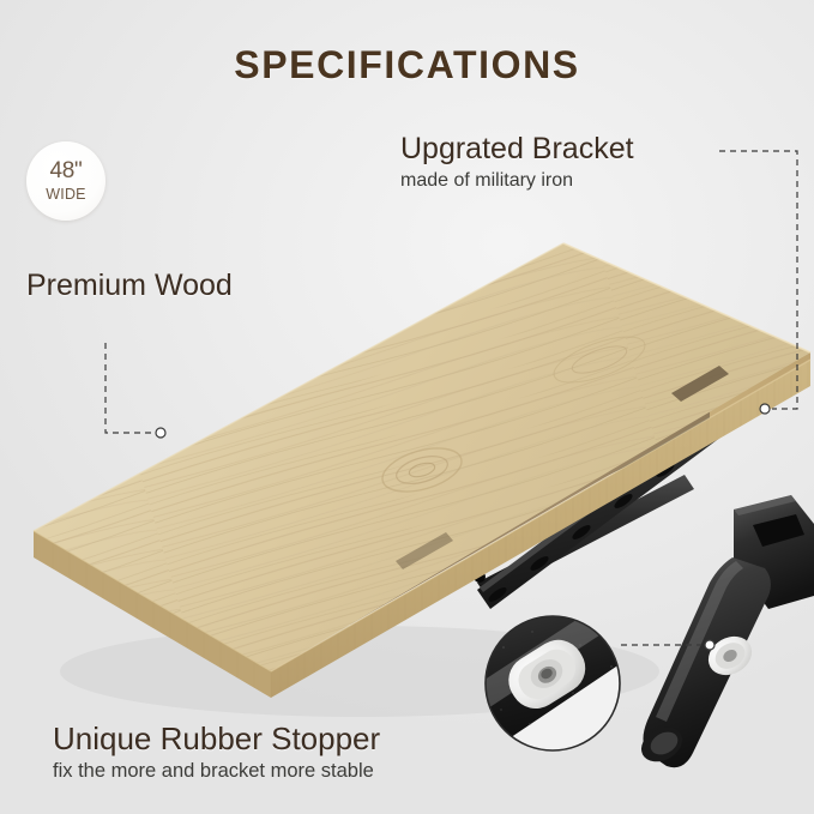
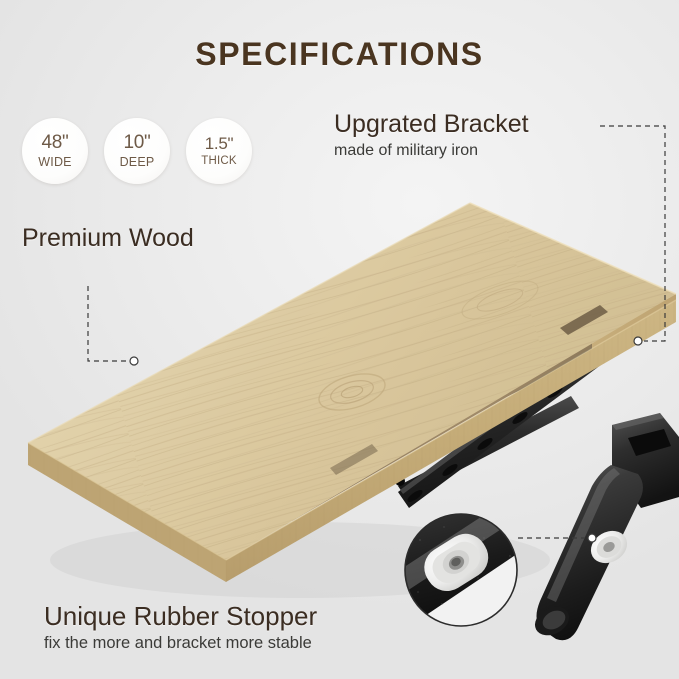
  SPECIFICATIONS
  48"
  WIDE
+ 10"
+ DEEP
+ 1.5"
+ THICK
  Upgrated Bracket
  made of military iron
  Premium Wood
  Unique Rubber Stopper
  fix the more and bracket more stable
